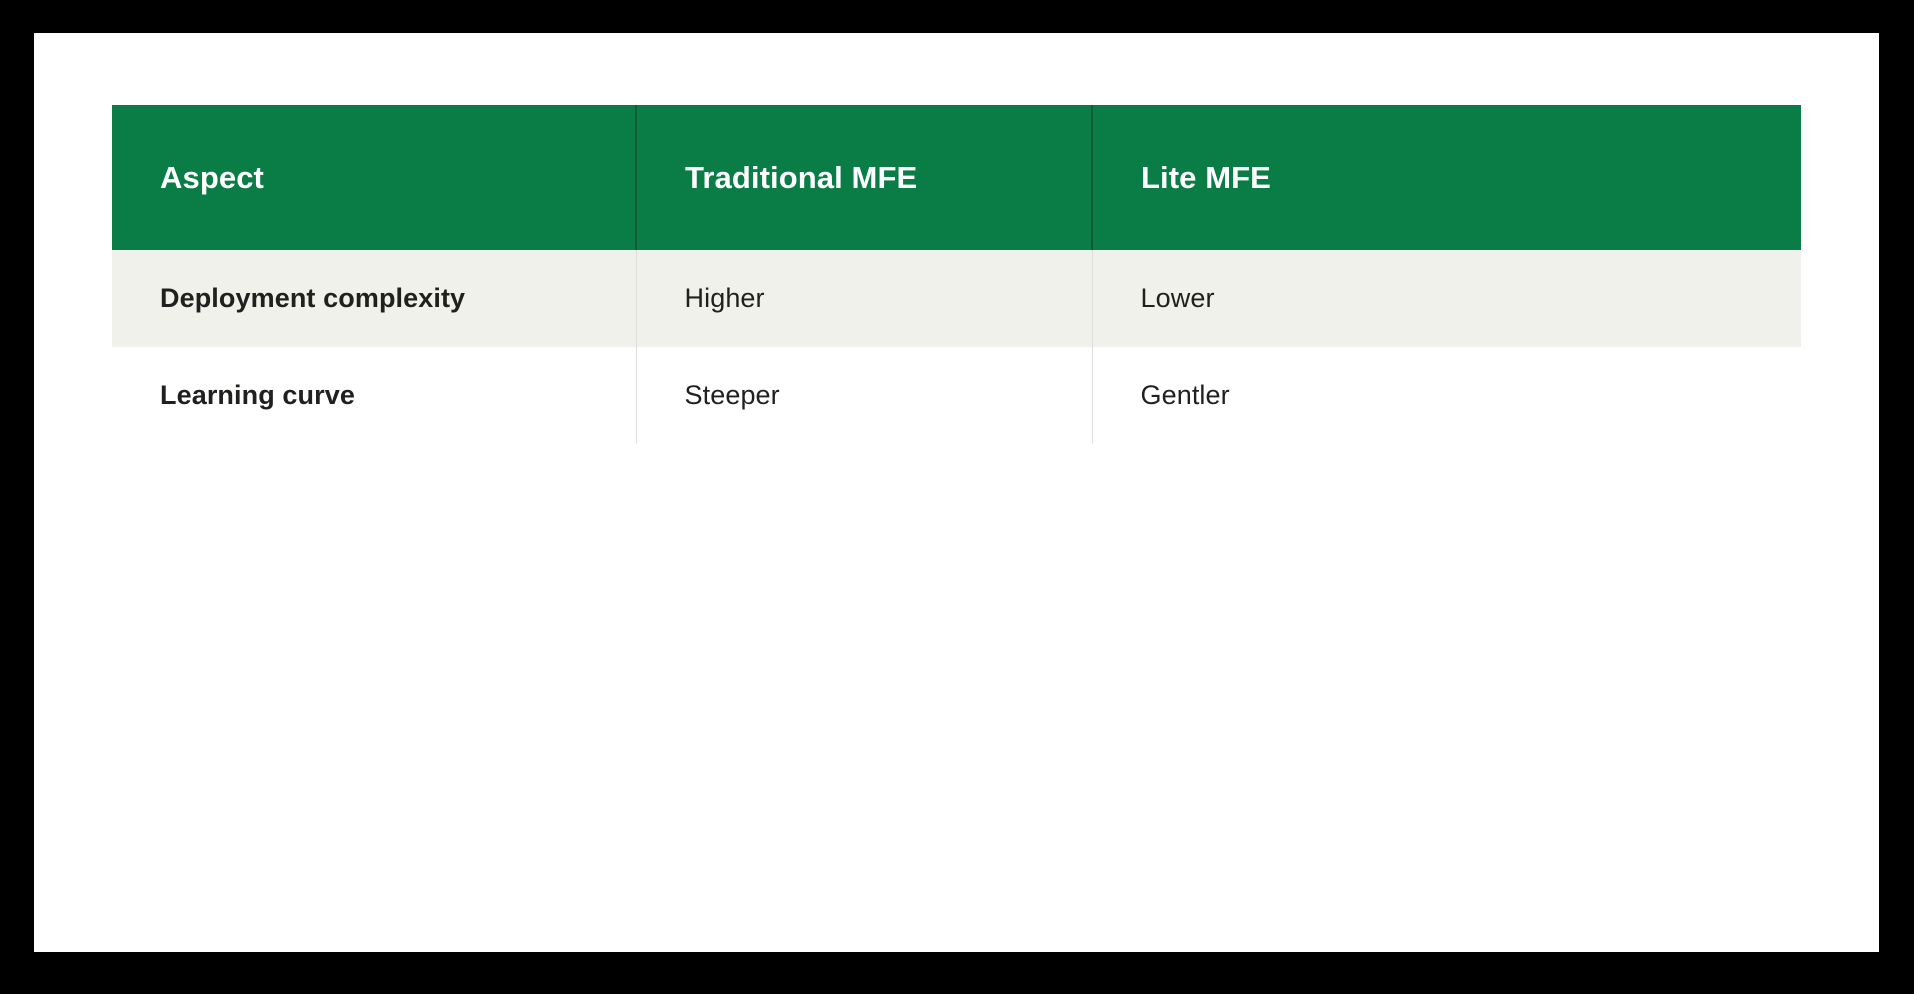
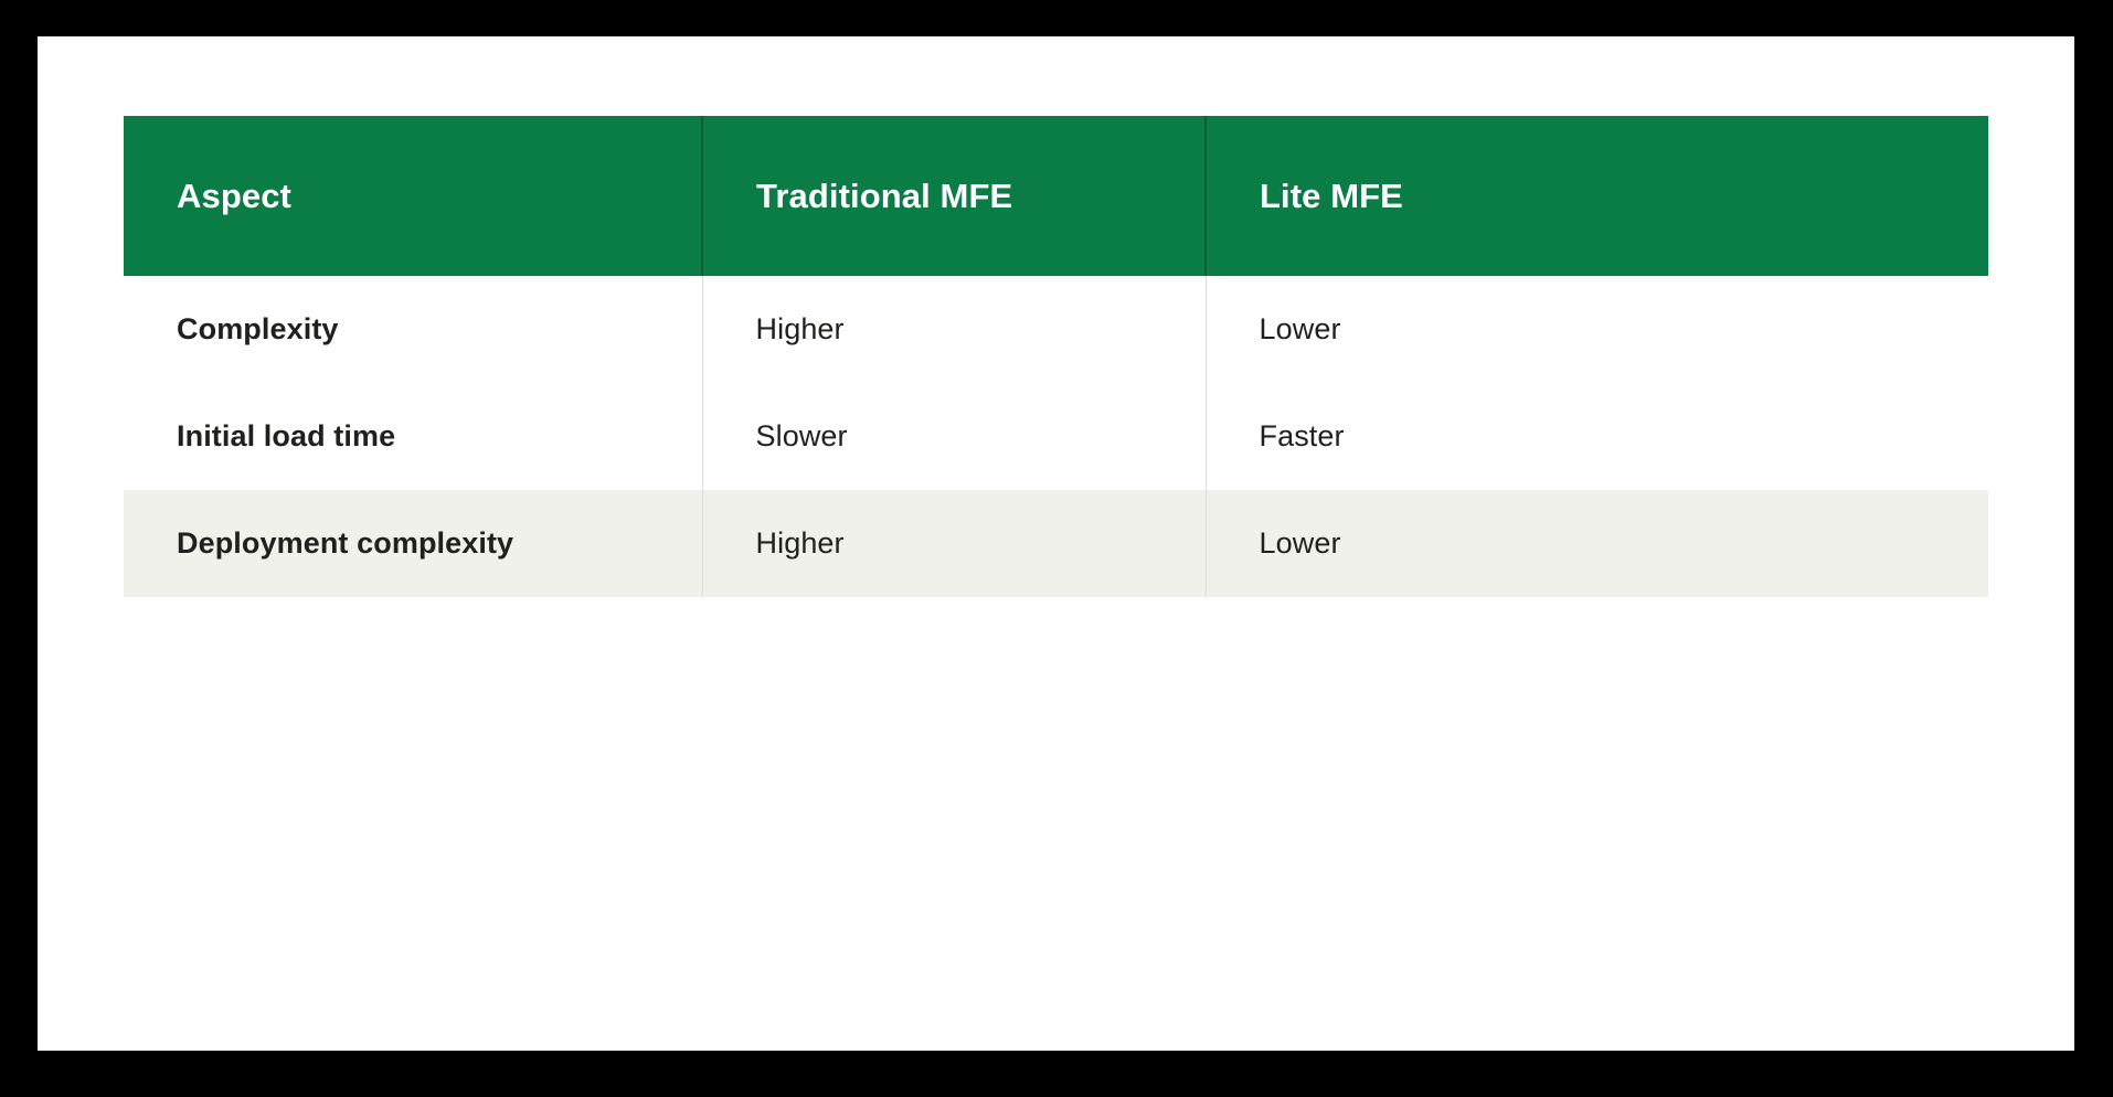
  Aspect	Traditional MFE	Lite MFE
+ Complexity	Higher	Lower
+ Initial load time	Slower	Faster
  Deployment complexity	Higher	Lower
- Learning curve	Steeper	Gentler
